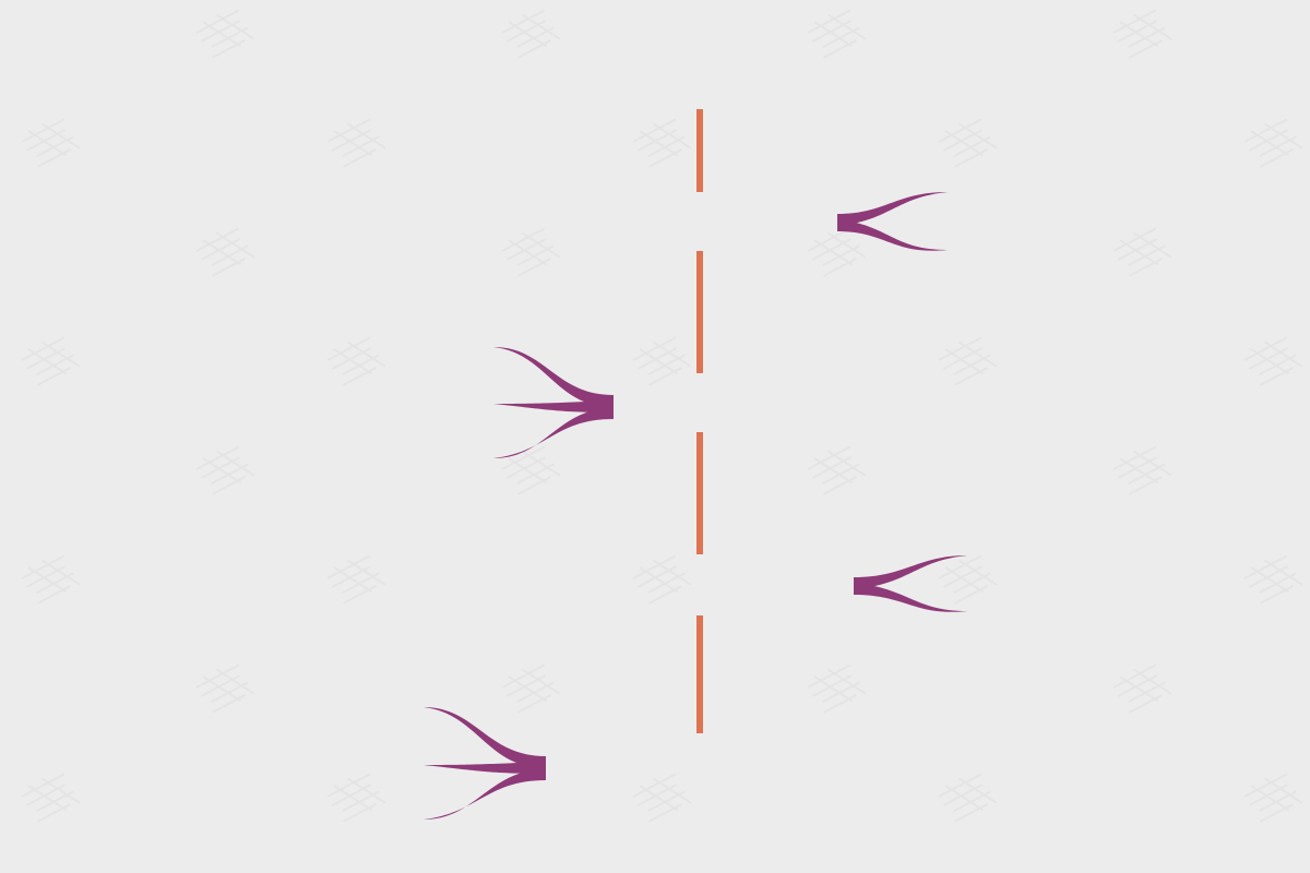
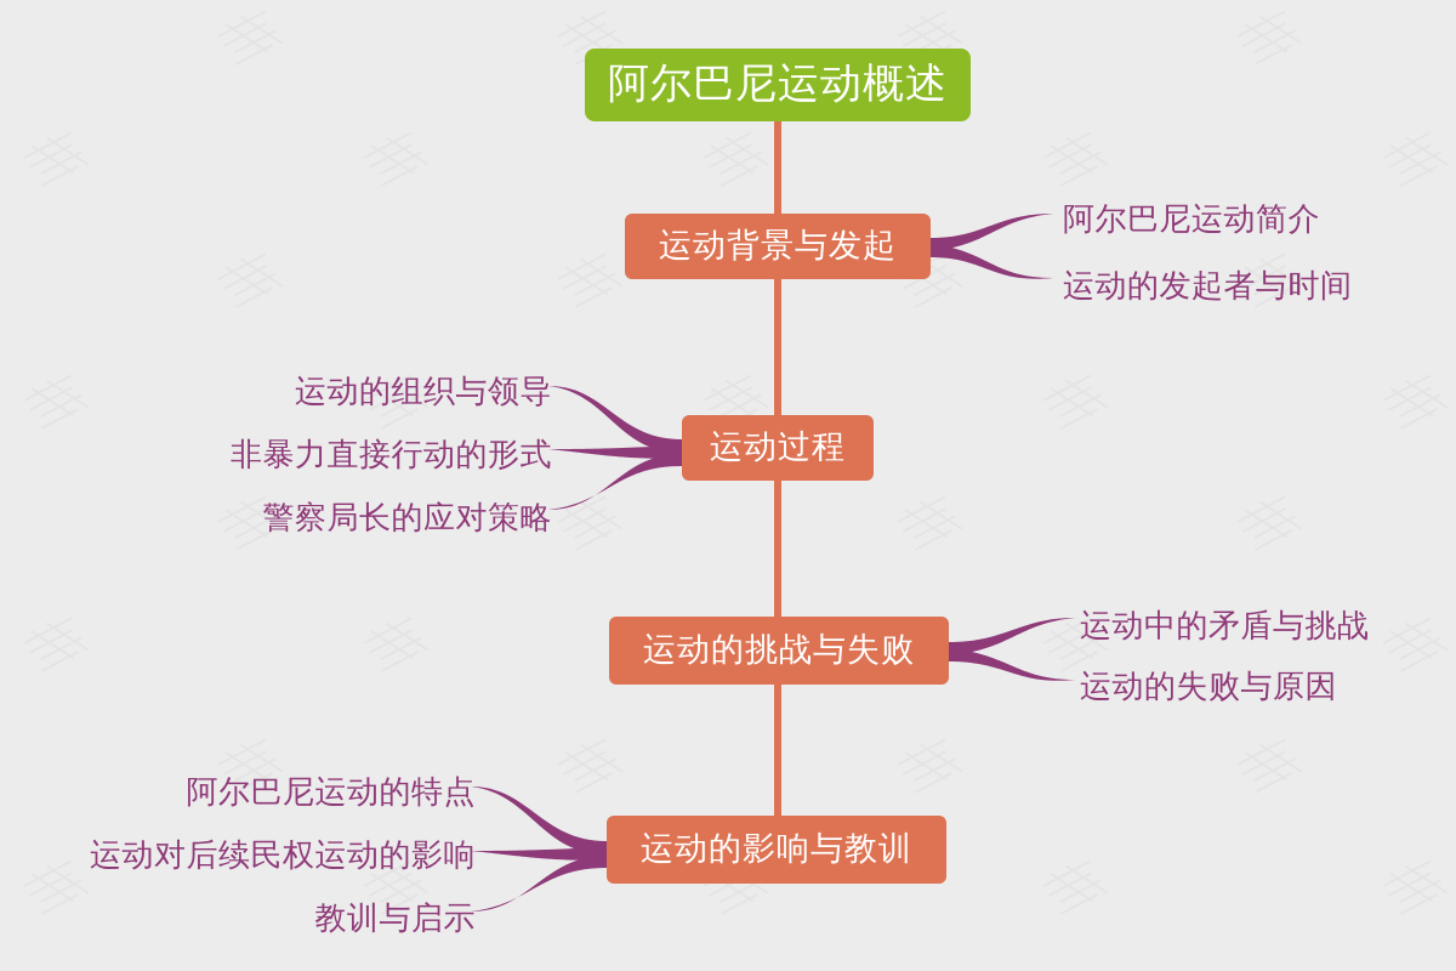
+ 阿尔巴尼运动概述
+ 运动背景与发起
+ 阿尔巴尼运动简介
+ 运动的发起者与时间
+ 运动过程
+ 运动的组织与领导
+ 非暴力直接行动的形式
+ 警察局长的应对策略
+ 运动的挑战与失败
+ 运动中的矛盾与挑战
+ 运动的失败与原因
+ 运动的影响与教训
+ 阿尔巴尼运动的特点
+ 运动对后续民权运动的影响
+ 教训与启示
